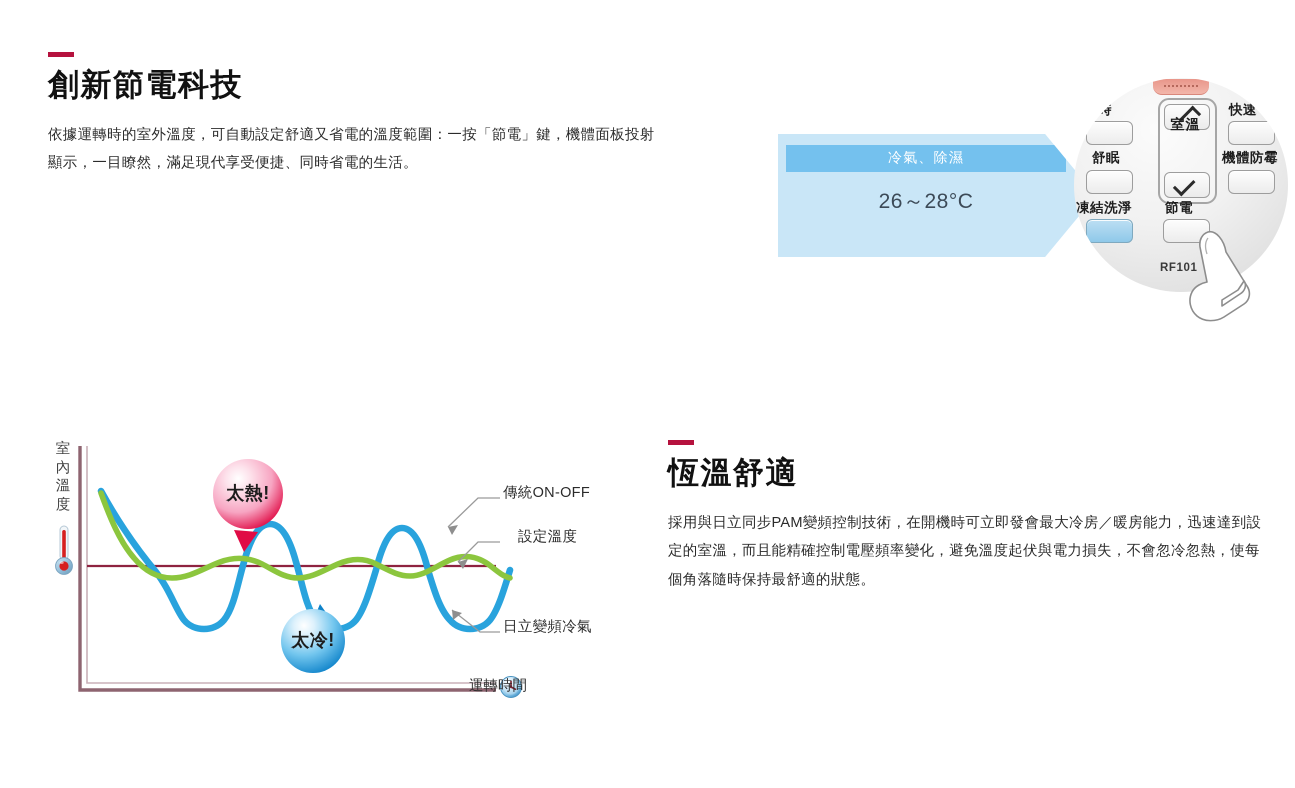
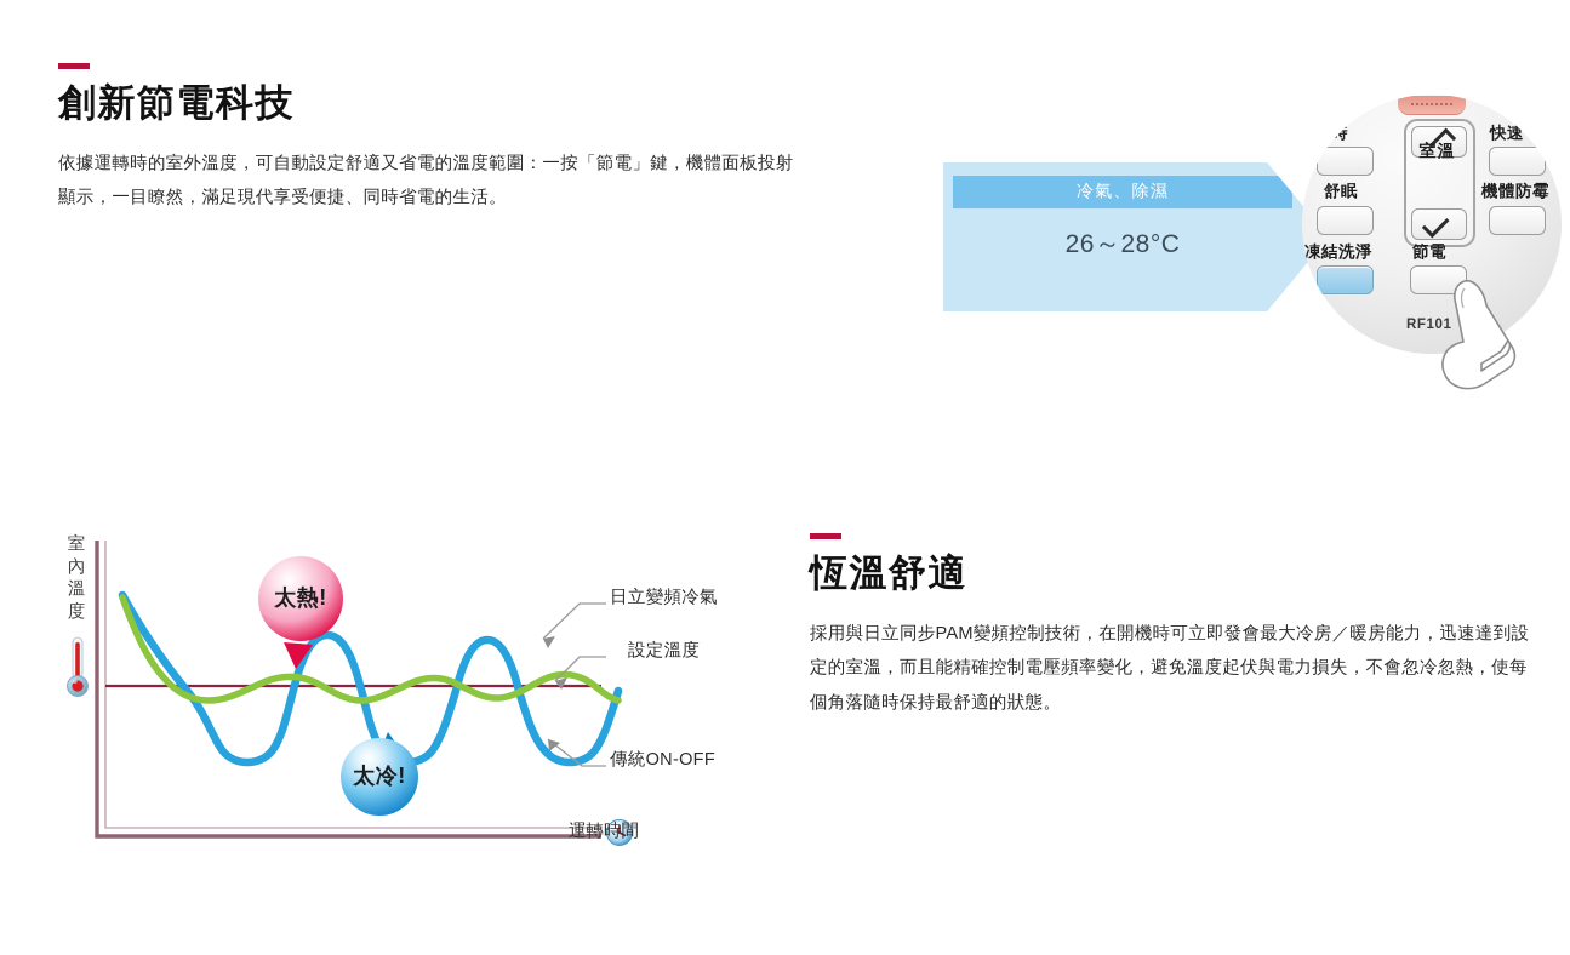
  創新節電科技
  依據運轉時的室外溫度，可自動設定舒適又省電的溫度範圍：一按「節電」鍵，機體面板投射顯示，一目瞭然，滿足現代享受便捷、同時省電的生活。
  冷氣、除濕
  26～28°C
  定時
  舒眠
  凍結洗淨
  室溫
  節電
  快速
  機體防霉
  RF101
  恆溫舒適
  採用與日立同步PAM變頻控制技術，在開機時可立即發會最大冷房／暖房能力，迅速達到設定的室溫，而且能精確控制電壓頻率變化，避免溫度起伏與電力損失，不會忽冷忽熱，使每個角落隨時保持最舒適的狀態。
  室內溫度
  太熱!
  太冷!
- 傳統ON-OFF
+ 日立變頻冷氣
  設定溫度
- 日立變頻冷氣
+ 傳統ON-OFF
  運轉時間
